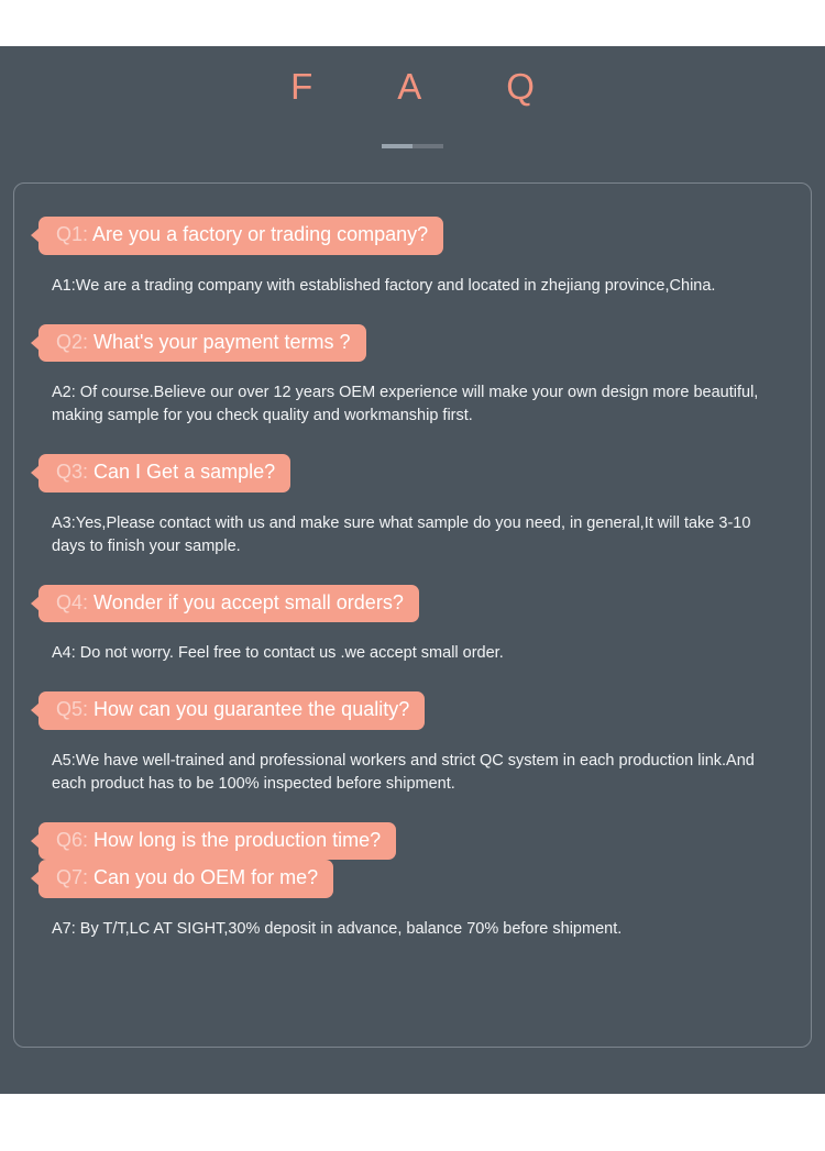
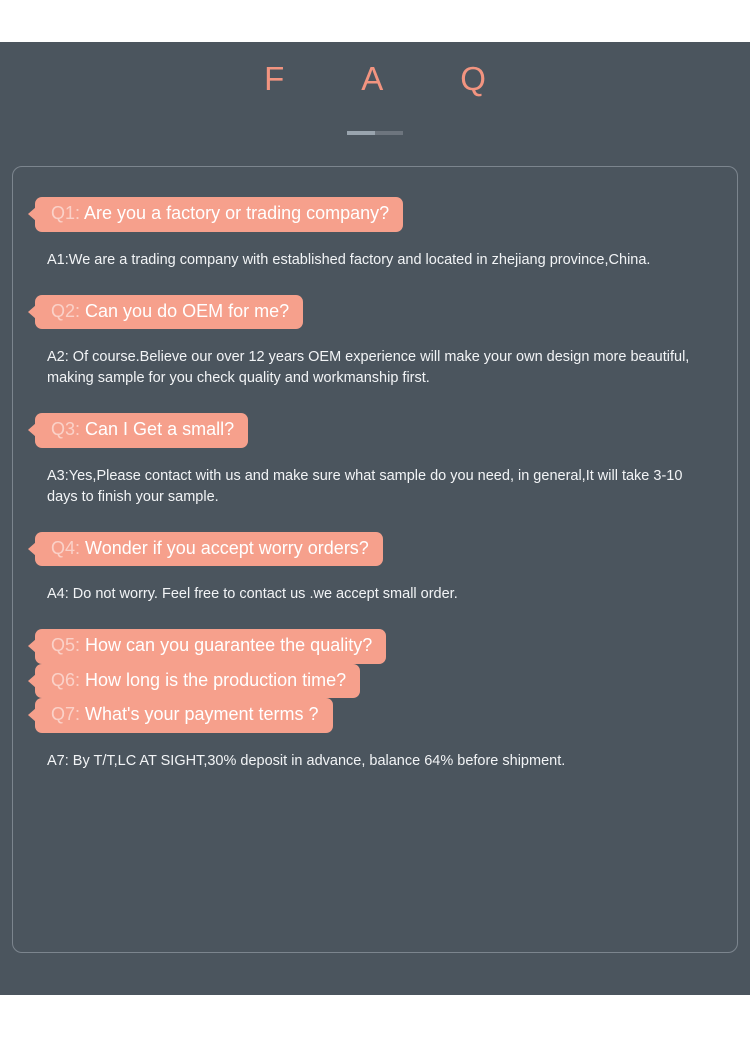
  F A Q
  Q1: Are you a factory or trading company?
  A1:We are a trading company with established factory and located in zhejiang province,China.
- Q2: What's your payment terms ?
+ Q2: Can you do OEM for me?
  A2: Of course.Believe our over 12 years OEM experience will make your own design more beautiful, making sample for you check quality and workmanship first.
- Q3: Can I Get a sample?
+ Q3: Can I Get a small?
  A3:Yes,Please contact with us and make sure what sample do you need, in general,It will take 3-10 days to finish your sample.
- Q4: Wonder if you accept small orders?
+ Q4: Wonder if you accept worry orders?
  A4: Do not worry. Feel free to contact us .we accept small order.
  Q5: How can you guarantee the quality?
- A5:We have well-trained and professional workers and strict QC system in each production link.And each product has to be 100% inspected before shipment.
  Q6: How long is the production time?
- Q7: Can you do OEM for me?
+ Q7: What's your payment terms ?
- A7: By T/T,LC AT SIGHT,30% deposit in advance, balance 70% before shipment.
+ A7: By T/T,LC AT SIGHT,30% deposit in advance, balance 64% before shipment.
